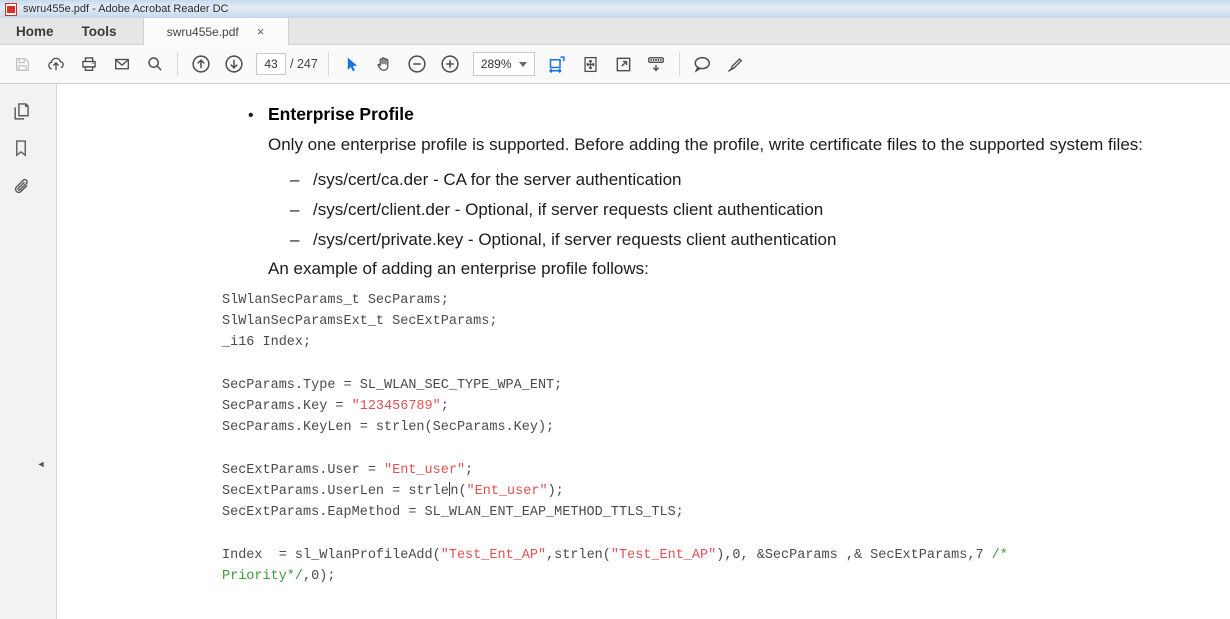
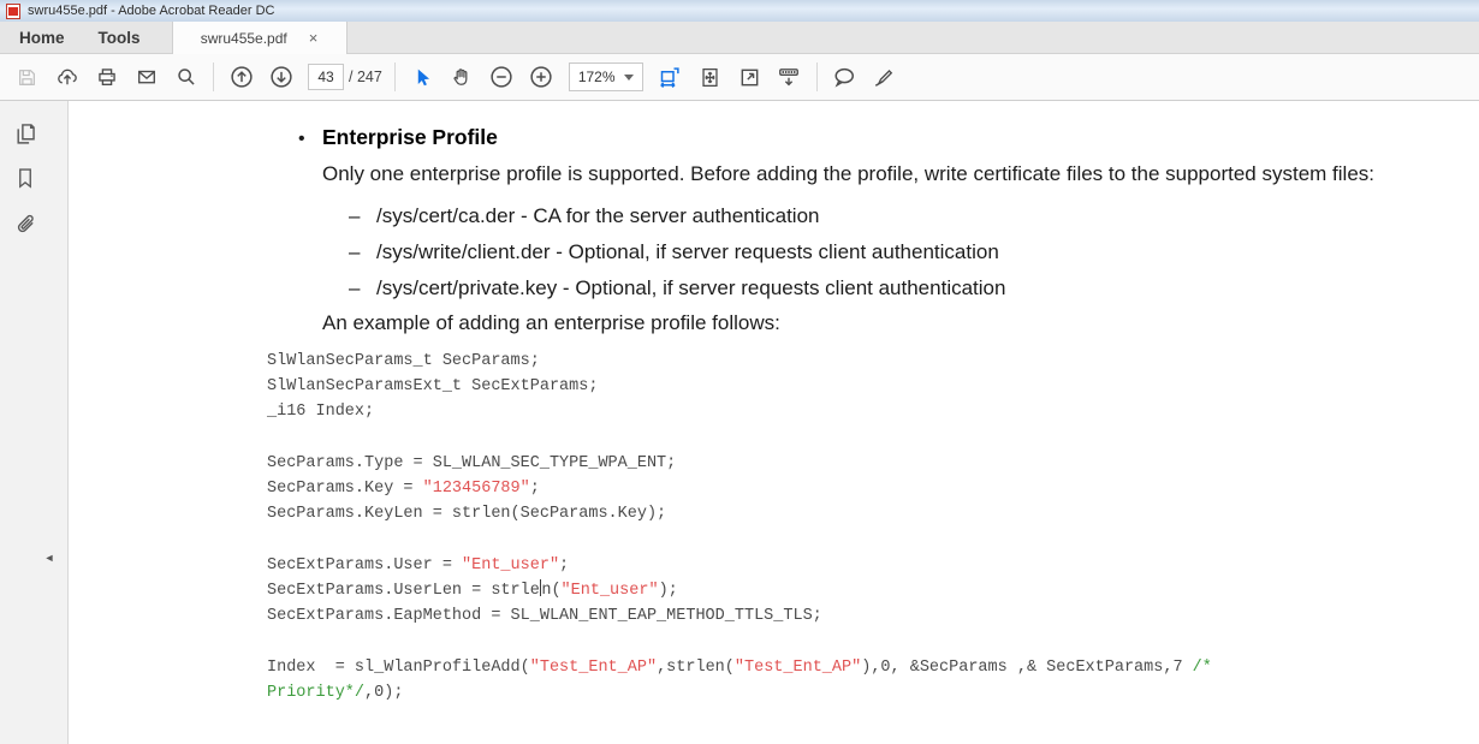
  swru455e.pdf - Adobe Acrobat Reader DC
  Home
  Tools
  swru455e.pdf
  ×
  43
  / 247
- 289%
+ 172%
  ◄
  •
  Enterprise Profile
  Only one enterprise profile is supported. Before adding the profile, write certificate files to the supported system files:
  –
  /sys/cert/ca.der - CA for the server authentication
  –
- /sys/cert/client.der - Optional, if server requests client authentication
+ /sys/write/client.der - Optional, if server requests client authentication
  –
  /sys/cert/private.key - Optional, if server requests client authentication
  An example of adding an enterprise profile follows:
  SlWlanSecParams_t SecParams;
  SlWlanSecParamsExt_t SecExtParams;
  _i16 Index;
  SecParams.Type = SL_WLAN_SEC_TYPE_WPA_ENT;
  SecParams.Key = "123456789";
  SecParams.KeyLen = strlen(SecParams.Key);
  SecExtParams.User = "Ent_user";
  SecExtParams.UserLen = strlen("Ent_user");
  SecExtParams.EapMethod = SL_WLAN_ENT_EAP_METHOD_TTLS_TLS;
  Index = sl_WlanProfileAdd("Test_Ent_AP",strlen("Test_Ent_AP"),0, &SecParams ,& SecExtParams,7 /*
  Priority*/,0);
